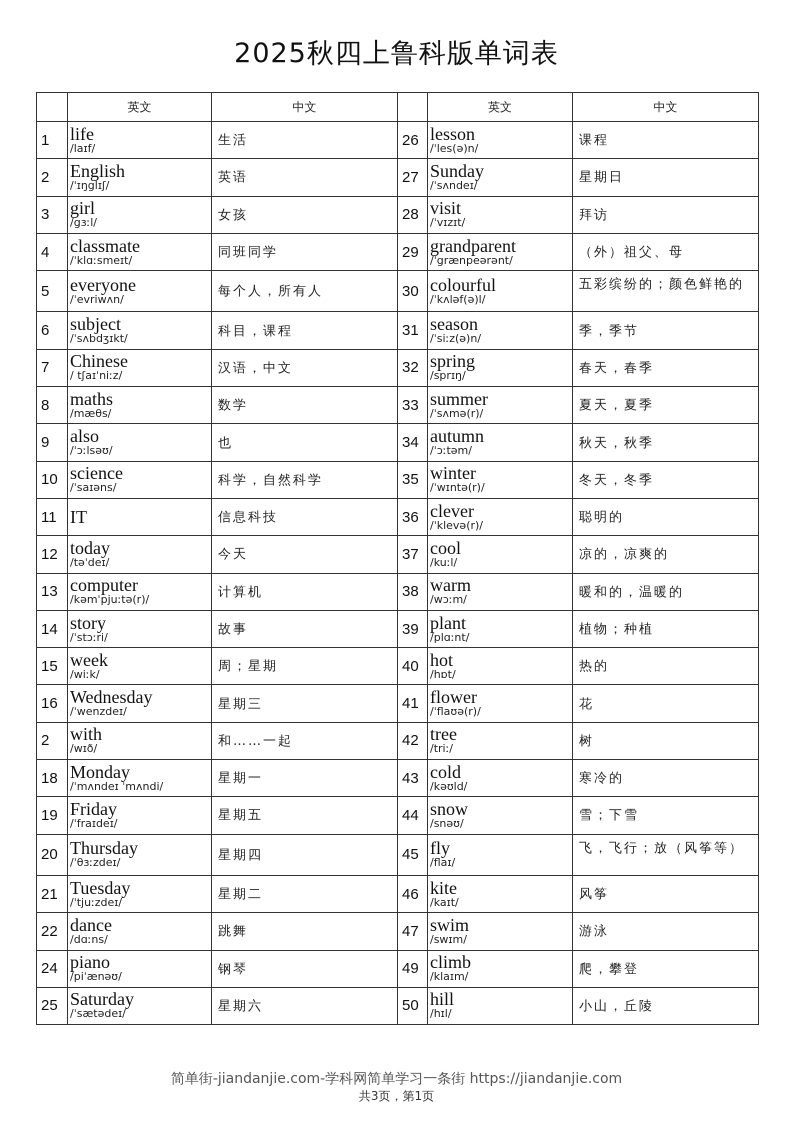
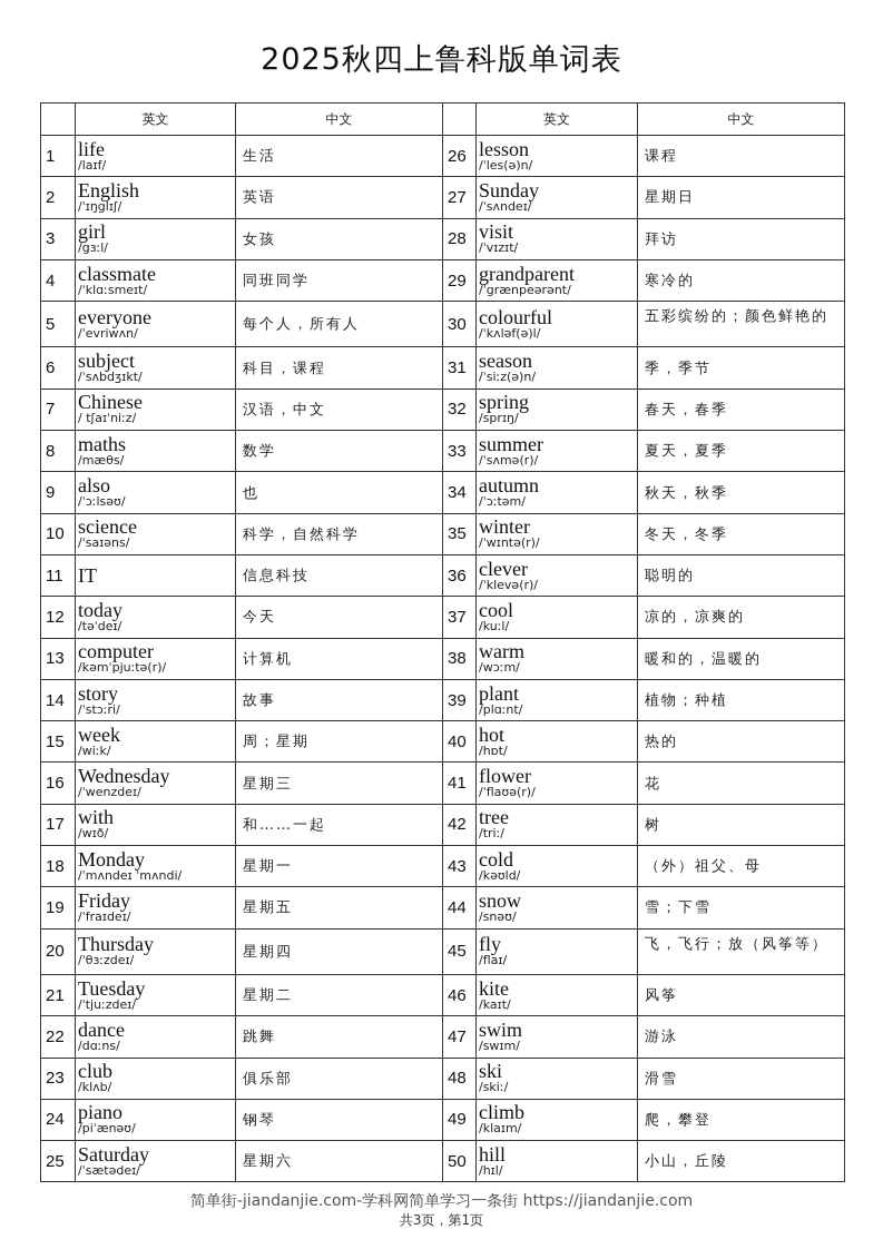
  2025秋四上鲁科版单词表
  	英文	中文		英文	中文
  1	life/laɪf/	生活	26	lesson/ˈles(ə)n/	课程
  2	English/ˈɪŋglɪʃ/	英语	27	Sunday/ˈsʌndeɪ/	星期日
  3	girl/gɜːl/	女孩	28	visit/ˈvɪzɪt/	拜访
- 4	classmate/ˈklɑːsmeɪt/	同班同学	29	grandparent/ˈgrænpeərənt/	（外）祖父、母
+ 4	classmate/ˈklɑːsmeɪt/	同班同学	29	grandparent/ˈgrænpeərənt/	寒冷的
  5	everyone/ˈevriwʌn/	每个人，所有人	30	colourful/ˈkʌləf(ə)l/	五彩缤纷的；颜色鲜艳的
  6	subject/ˈsʌbdʒɪkt/	科目，课程	31	season/ˈsiːz(ə)n/	季，季节
  7	Chinese/ tʃaɪˈniːz/	汉语，中文	32	spring/sprɪŋ/	春天，春季
  8	maths/mæθs/	数学	33	summer/ˈsʌmə(r)/	夏天，夏季
  9	also/ˈɔːlsəʊ/	也	34	autumn/ˈɔːtəm/	秋天，秋季
  10	science/ˈsaɪəns/	科学，自然科学	35	winter/ˈwɪntə(r)/	冬天，冬季
  11	IT	信息科技	36	clever/ˈklevə(r)/	聪明的
  12	today/təˈdeɪ/	今天	37	cool/kuːl/	凉的，凉爽的
  13	computer/kəmˈpjuːtə(r)/	计算机	38	warm/wɔːm/	暖和的，温暖的
  14	story/ˈstɔːri/	故事	39	plant/plɑːnt/	植物；种植
  15	week/wiːk/	周；星期	40	hot/hɒt/	热的
  16	Wednesday/ˈwenzdeɪ/	星期三	41	flower/ˈflaʊə(r)/	花
- 2	with/wɪð/	和……一起	42	tree/triː/	树
+ 17	with/wɪð/	和……一起	42	tree/triː/	树
- 18	Monday/ˈmʌndeɪ ˈmʌndi/	星期一	43	cold/kəʊld/	寒冷的
+ 18	Monday/ˈmʌndeɪ ˈmʌndi/	星期一	43	cold/kəʊld/	（外）祖父、母
  19	Friday/ˈfraɪdeɪ/	星期五	44	snow/snəʊ/	雪；下雪
  20	Thursday/ˈθɜːzdeɪ/	星期四	45	fly/flaɪ/	飞，飞行；放（风筝等）
  21	Tuesday/ˈtjuːzdeɪ/	星期二	46	kite/kaɪt/	风筝
  22	dance/dɑːns/	跳舞	47	swim/swɪm/	游泳
+ 23	club/klʌb/	俱乐部	48	ski/skiː/	滑雪
  24	piano/piˈænəʊ/	钢琴	49	climb/klaɪm/	爬，攀登
  25	Saturday/ˈsætədeɪ/	星期六	50	hill/hɪl/	小山，丘陵
  简单街-jiandanjie.com-学科网简单学习一条街 https://jiandanjie.com
  共3页，第1页
